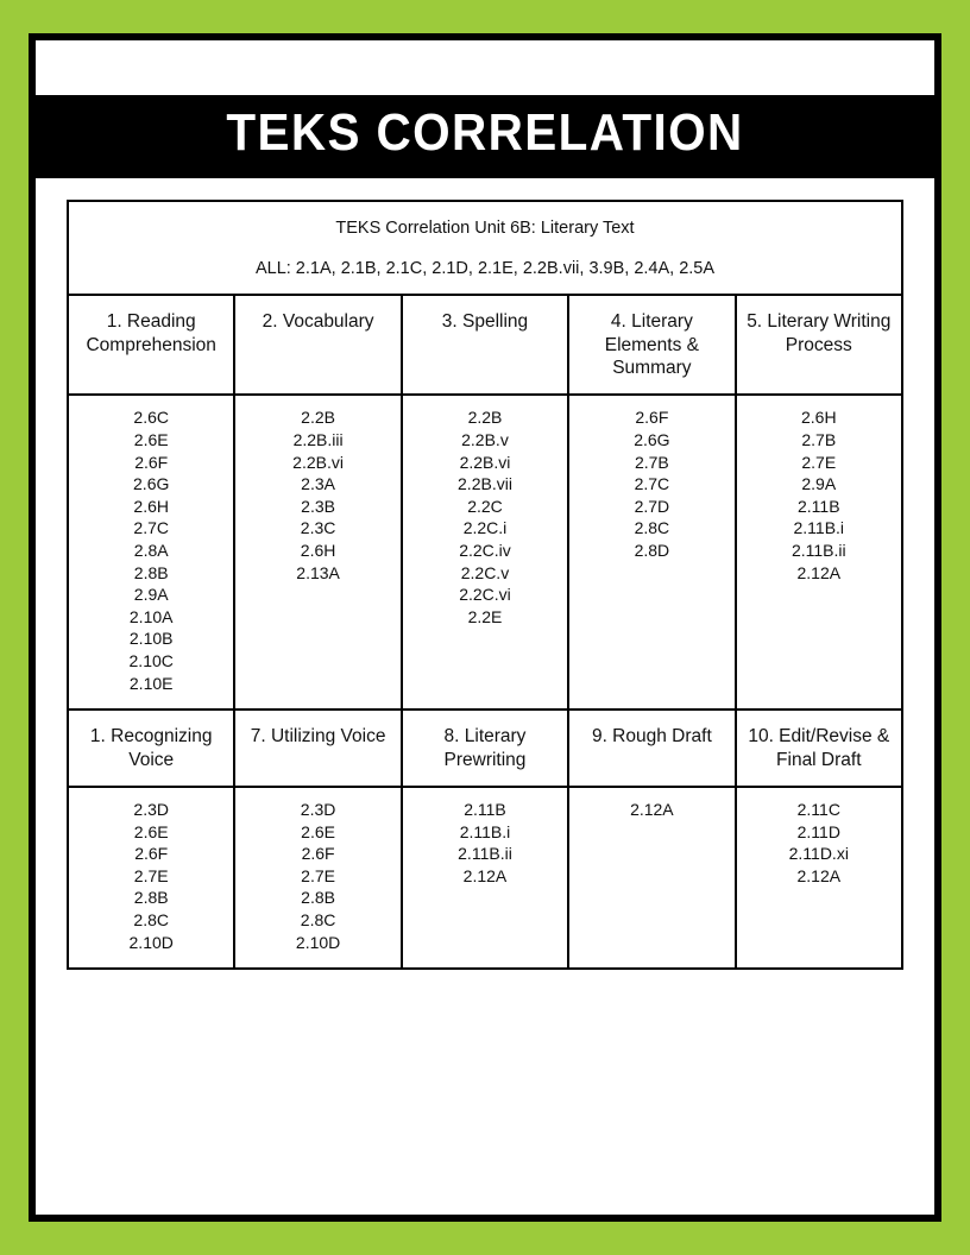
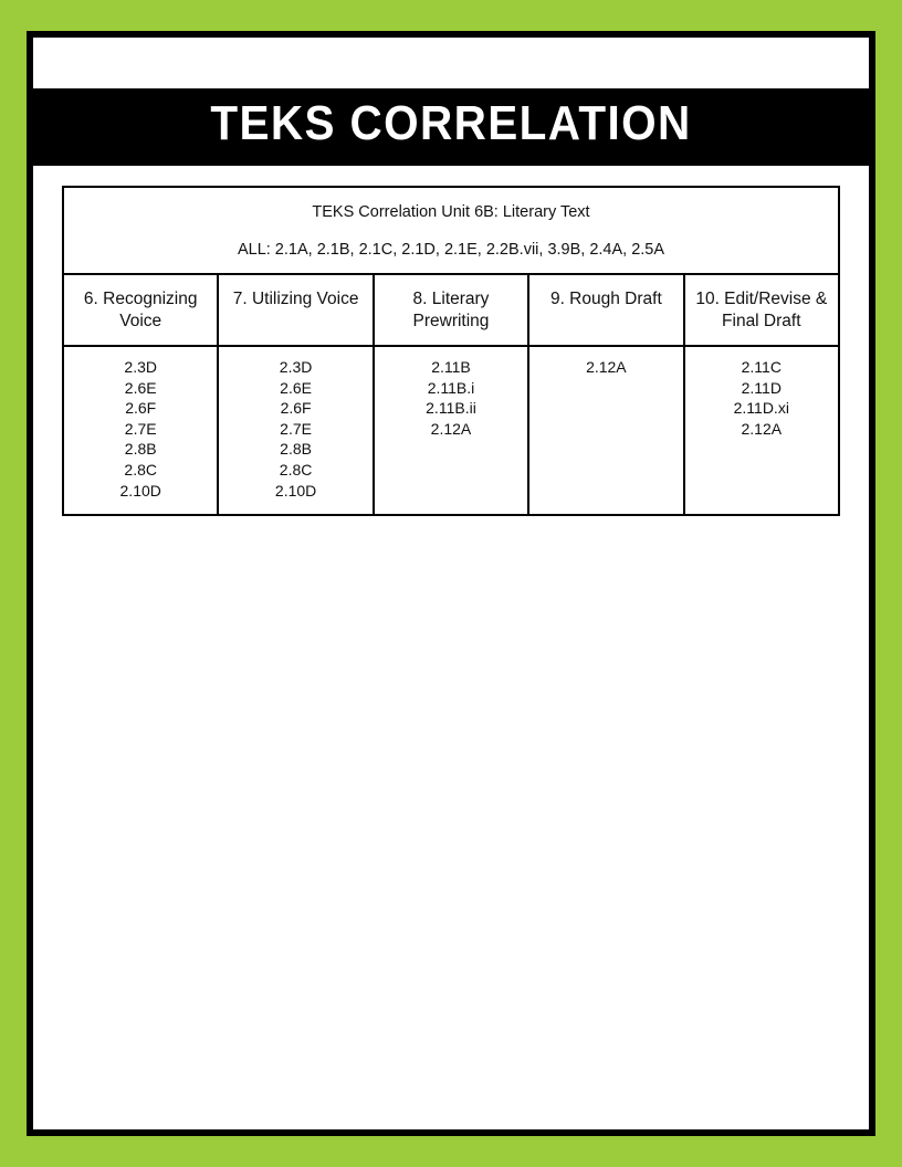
  TEKS CORRELATION
  TEKS Correlation Unit 6B: Literary Text ALL: 2.1A, 2.1B, 2.1C, 2.1D, 2.1E, 2.2B.vii, 3.9B, 2.4A, 2.5A
- 1. Reading Comprehension	2. Vocabulary	3. Spelling	4. Literary Elements & Summary	5. Literary Writing Process
- 2.6C2.6E2.6F2.6G2.6H2.7C2.8A2.8B2.9A2.10A2.10B2.10C2.10E	2.2B2.2B.iii2.2B.vi2.3A2.3B2.3C2.6H2.13A	2.2B2.2B.v2.2B.vi2.2B.vii2.2C2.2C.i2.2C.iv2.2C.v2.2C.vi2.2E	2.6F2.6G2.7B2.7C2.7D2.8C2.8D	2.6H2.7B2.7E2.9A2.11B2.11B.i2.11B.ii2.12A
- 1. Recognizing Voice	7. Utilizing Voice	8. Literary Prewriting	9. Rough Draft	10. Edit/Revise & Final Draft
+ 6. Recognizing Voice	7. Utilizing Voice	8. Literary Prewriting	9. Rough Draft	10. Edit/Revise & Final Draft
  2.3D2.6E2.6F2.7E2.8B2.8C2.10D	2.3D2.6E2.6F2.7E2.8B2.8C2.10D	2.11B2.11B.i2.11B.ii2.12A	2.12A	2.11C2.11D2.11D.xi2.12A
